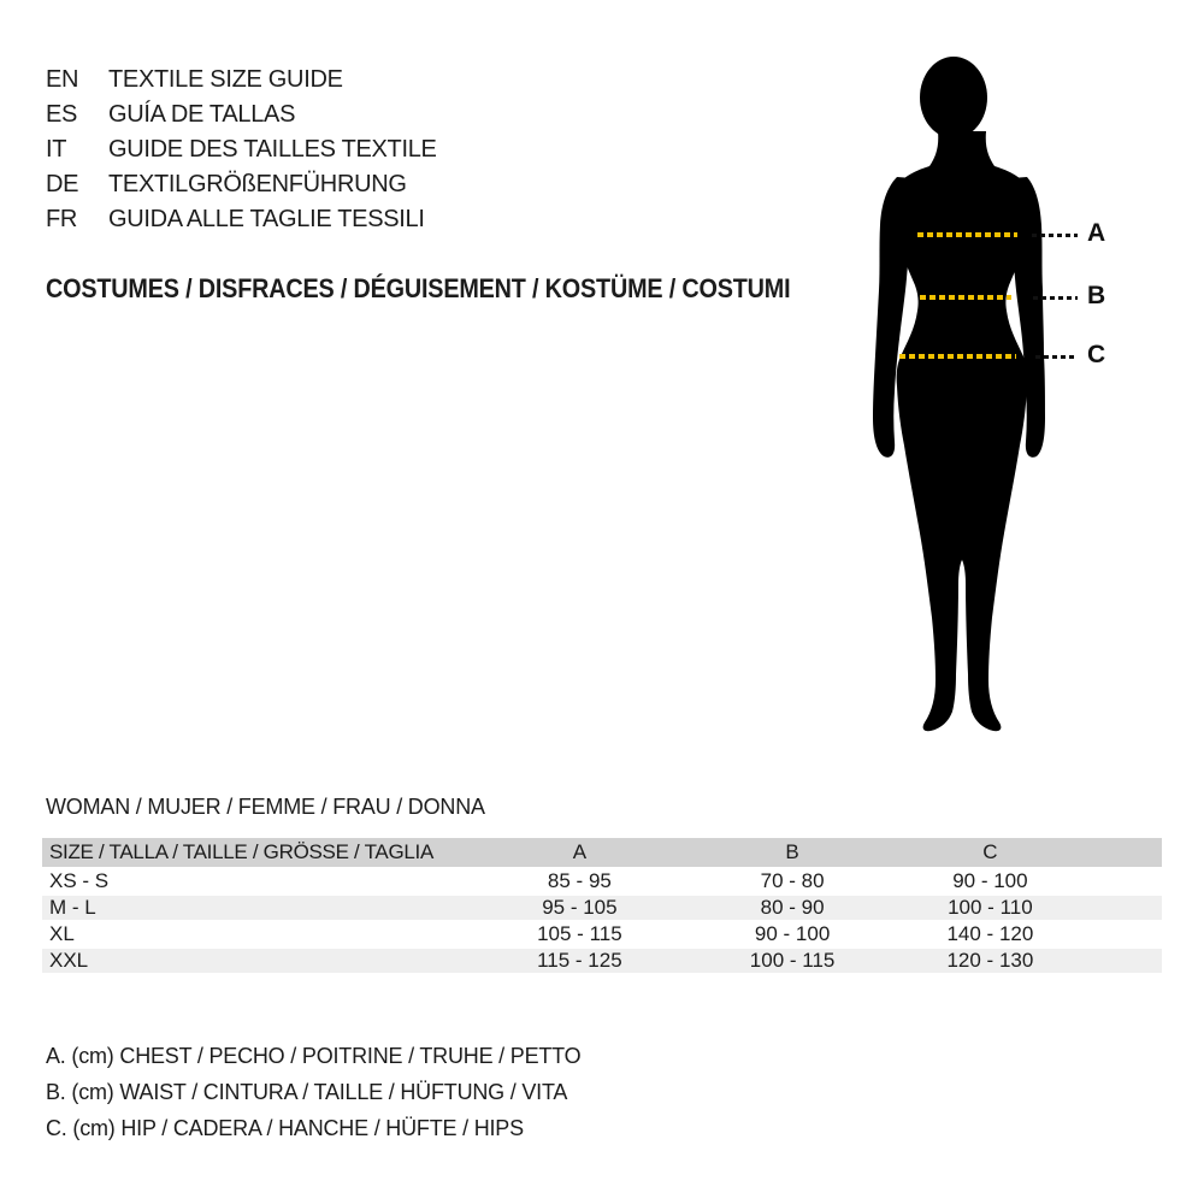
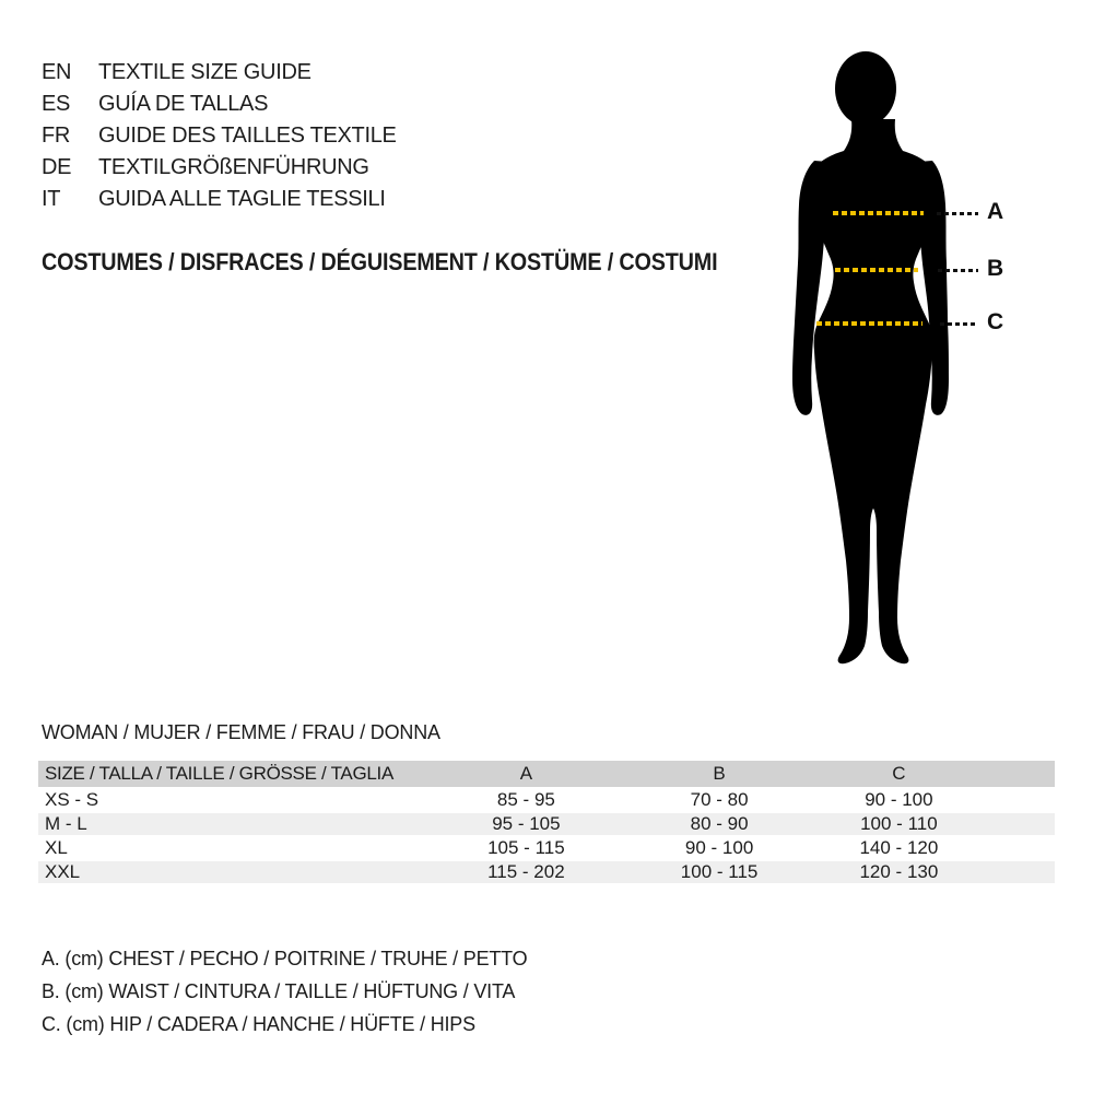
  EN
  TEXTILE SIZE GUIDE
  ES
  GUÍA DE TALLAS
- IT
+ FR
  GUIDE DES TAILLES TEXTILE
  DE
  TEXTILGRÖßENFÜHRUNG
- FR
+ IT
  GUIDA ALLE TAGLIE TESSILI
  COSTUMES / DISFRACES / DÉGUISEMENT / KOSTÜME / COSTUMI
  A
  B
  C
  WOMAN / MUJER / FEMME / FRAU / DONNA
  SIZE / TALLA / TAILLE / GRÖSSE / TAGLIA	A	B	C
  XS - S	85 - 95	70 - 80	90 - 100
  M - L	95 - 105	80 - 90	100 - 110
  XL	105 - 115	90 - 100	140 - 120
- XXL	115 - 125	100 - 115	120 - 130
+ XXL	115 - 202	100 - 115	120 - 130
  A. (cm) CHEST / PECHO / POITRINE / TRUHE / PETTO
  B. (cm) WAIST / CINTURA / TAILLE / HÜFTUNG / VITA
  C. (cm) HIP / CADERA / HANCHE / HÜFTE / HIPS
